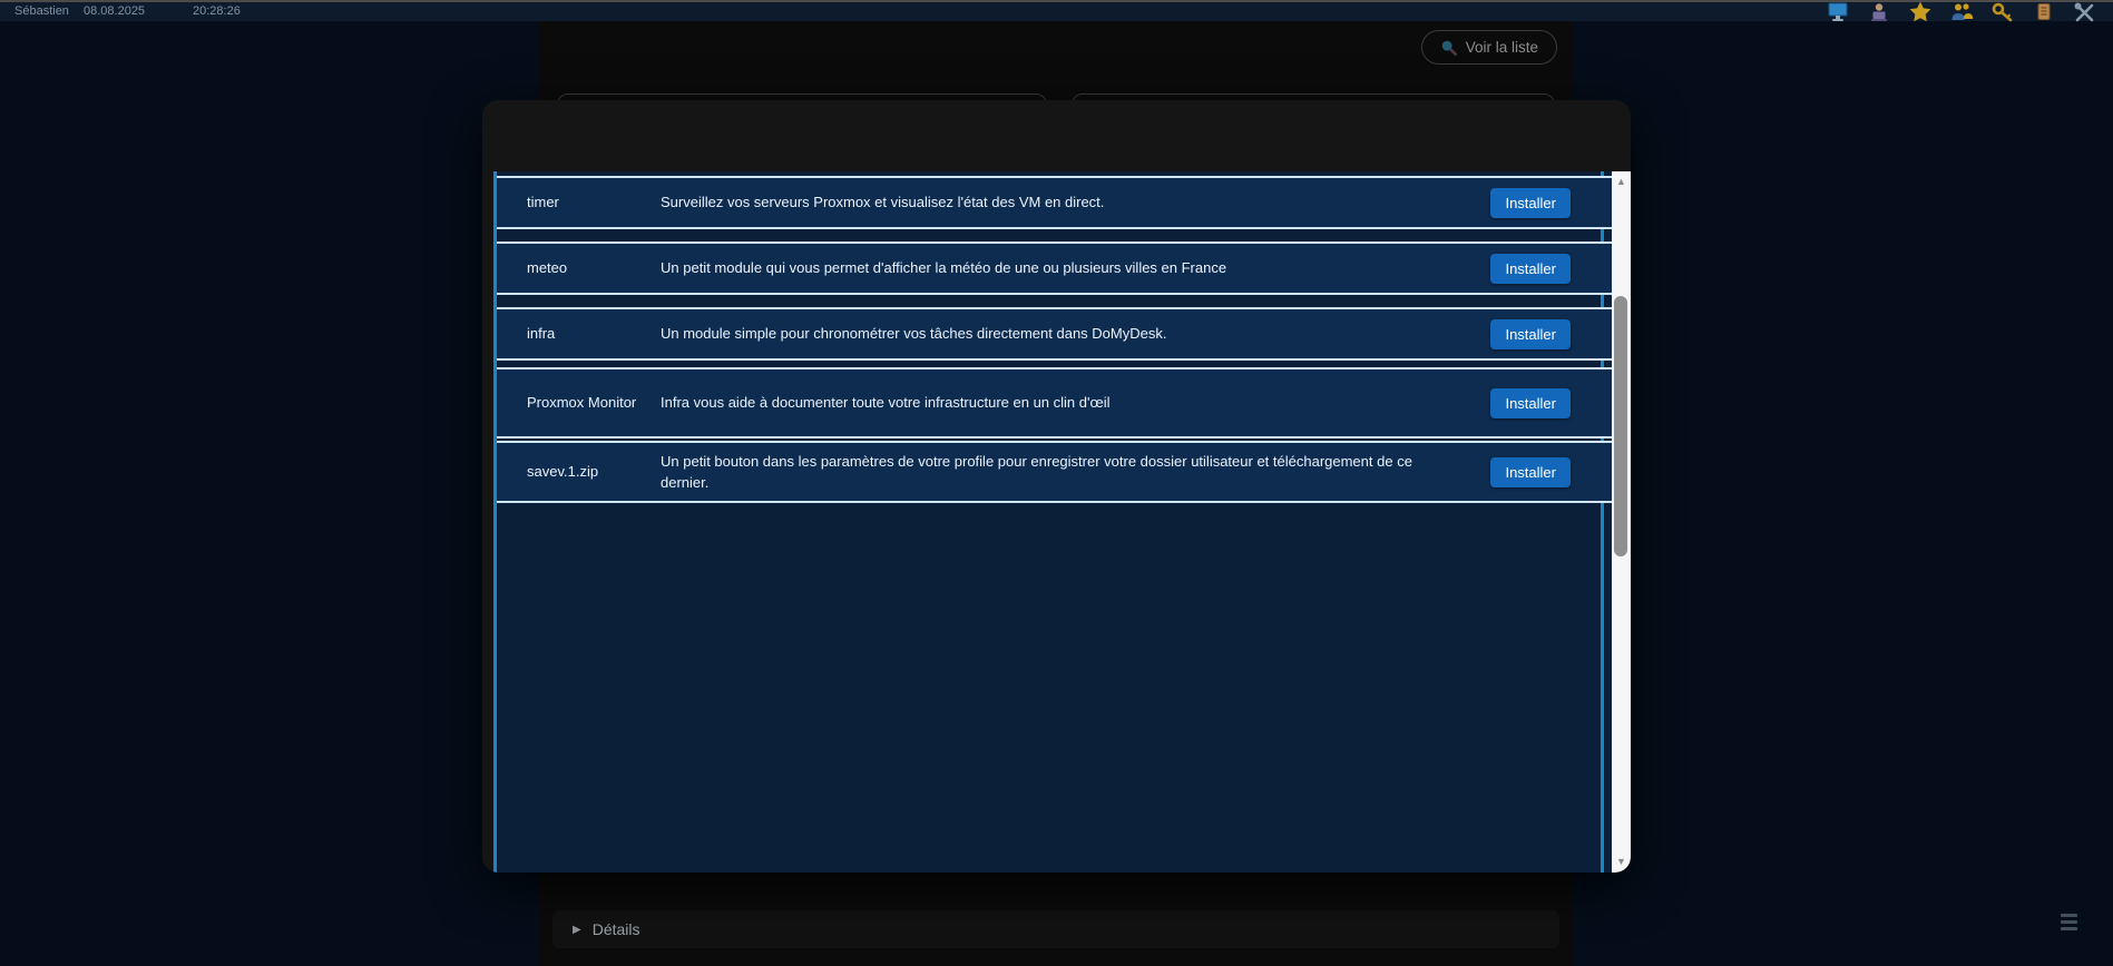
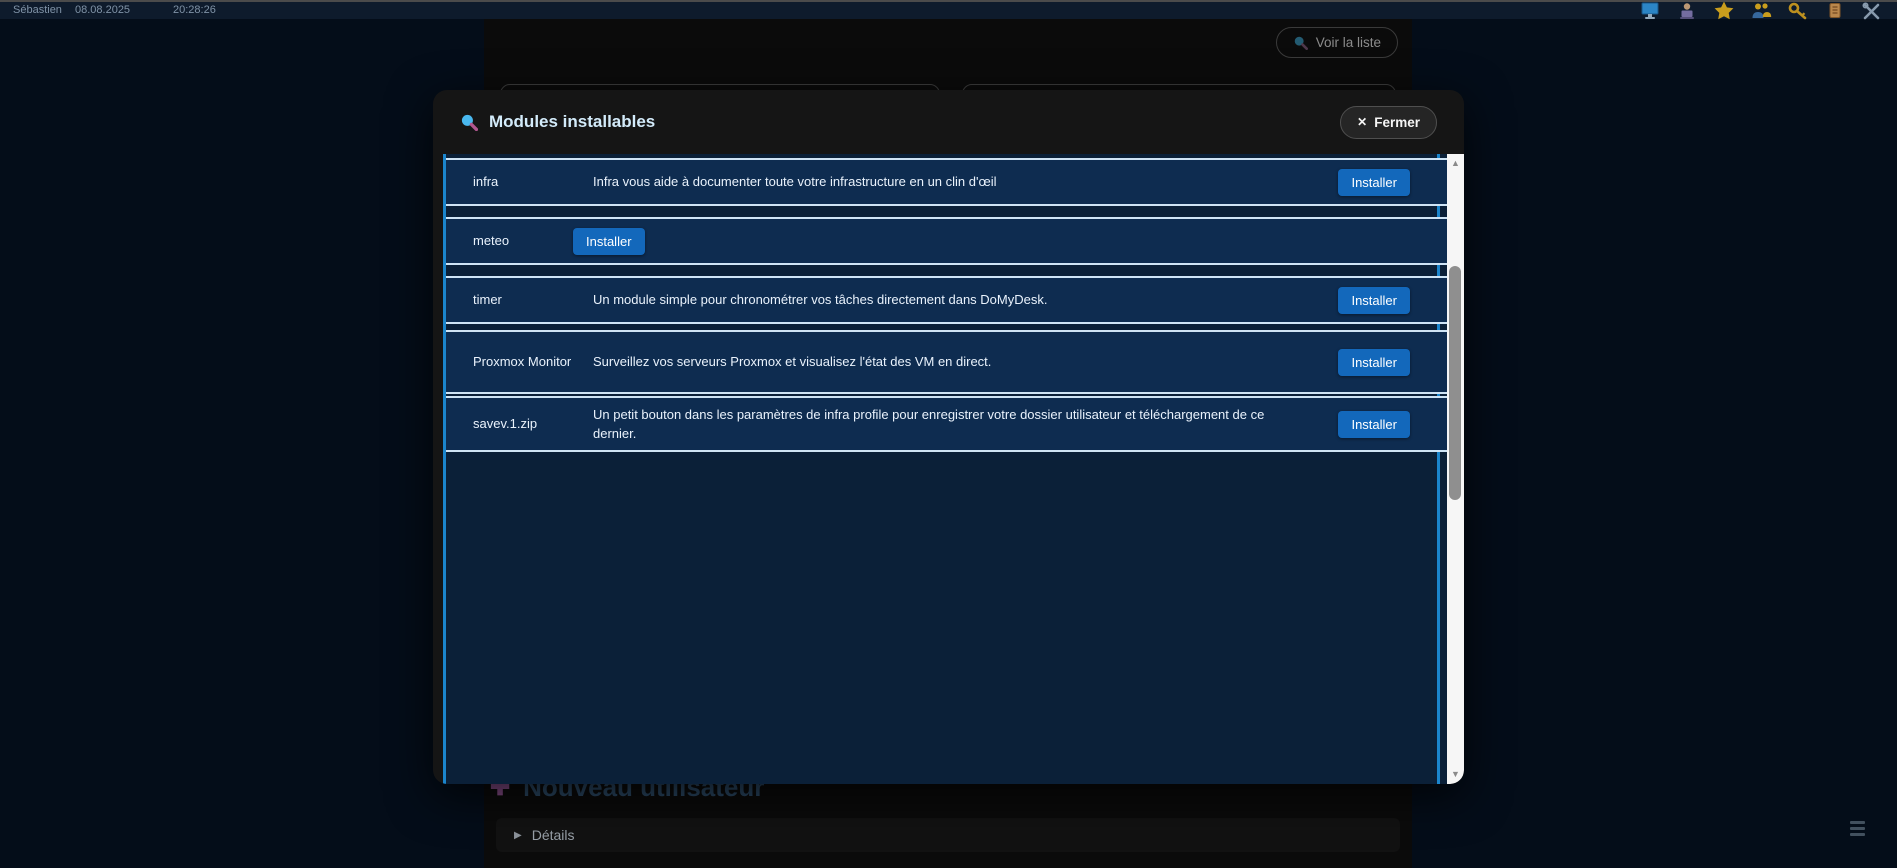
  Sébastien
  08.08.2025
  20:28:26
  Voir la liste
+ ✚
+ Nouveau utilisateur
  ▶
  Détails
+ Modules installables
+ ✕
+ Fermer
- timer
+ infra
- Surveillez vos serveurs Proxmox et visualisez l'état des VM en direct.
+ Infra vous aide à documenter toute votre infrastructure en un clin d'œil
  Installer
  meteo
- Un petit module qui vous permet d'afficher la météo de une ou plusieurs villes en France
  Installer
- infra
+ timer
  Un module simple pour chronométrer vos tâches directement dans DoMyDesk.
  Installer
  Proxmox Monitor
- Infra vous aide à documenter toute votre infrastructure en un clin d'œil
+ Surveillez vos serveurs Proxmox et visualisez l'état des VM en direct.
  Installer
  savev.1.zip
- Un petit bouton dans les paramètres de votre profile pour enregistrer votre dossier utilisateur et téléchargement de ce dernier.
+ Un petit bouton dans les paramètres de infra profile pour enregistrer votre dossier utilisateur et téléchargement de ce dernier.
  Installer
  ▲
  ▼
